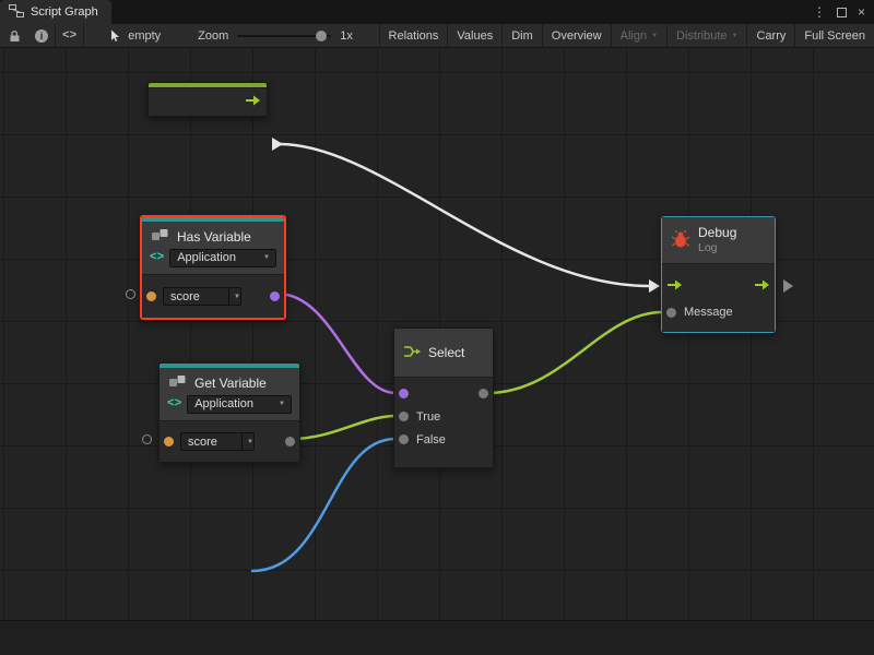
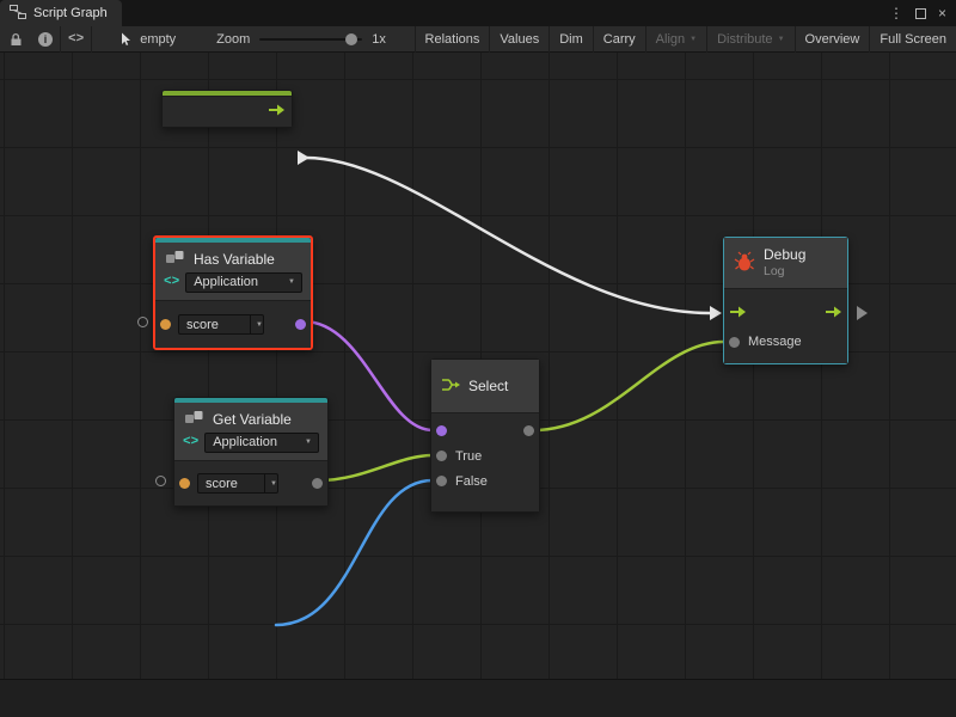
  Script Graph
  ⋮
  ×
  i
  <>
  empty
  Zoom
  1x
  Relations
  Values
  Dim
- Overview
+ Carry
  Align
  Distribute
- Carry
+ Overview
  Full Screen
  Has Variable
  <>
  Application
  score
  Get Variable
  <>
  Application
  score
  Select
  True
  False
  Debug
  Log
  Message
